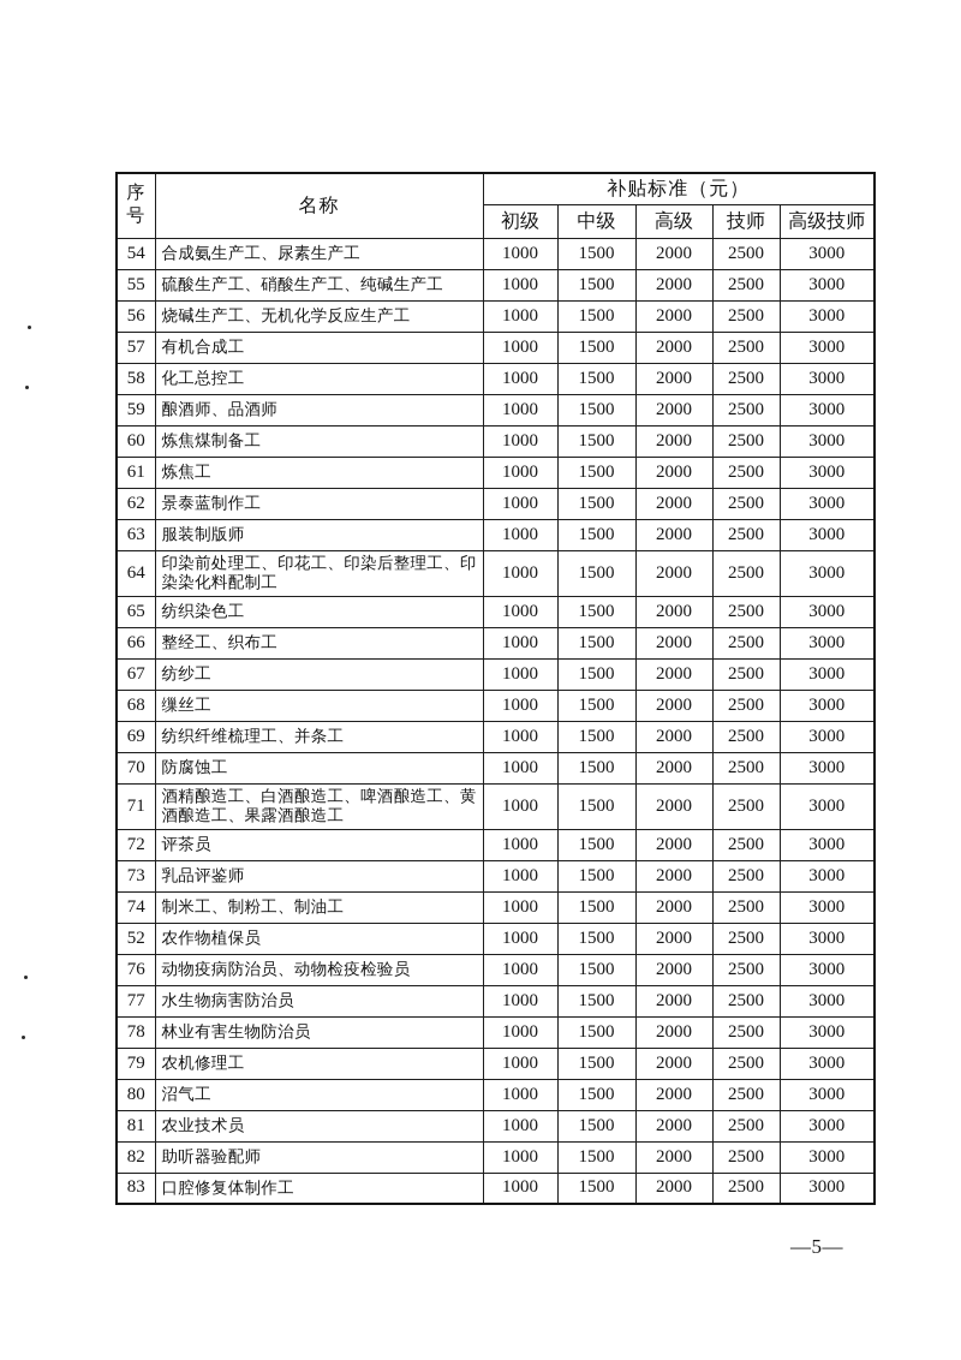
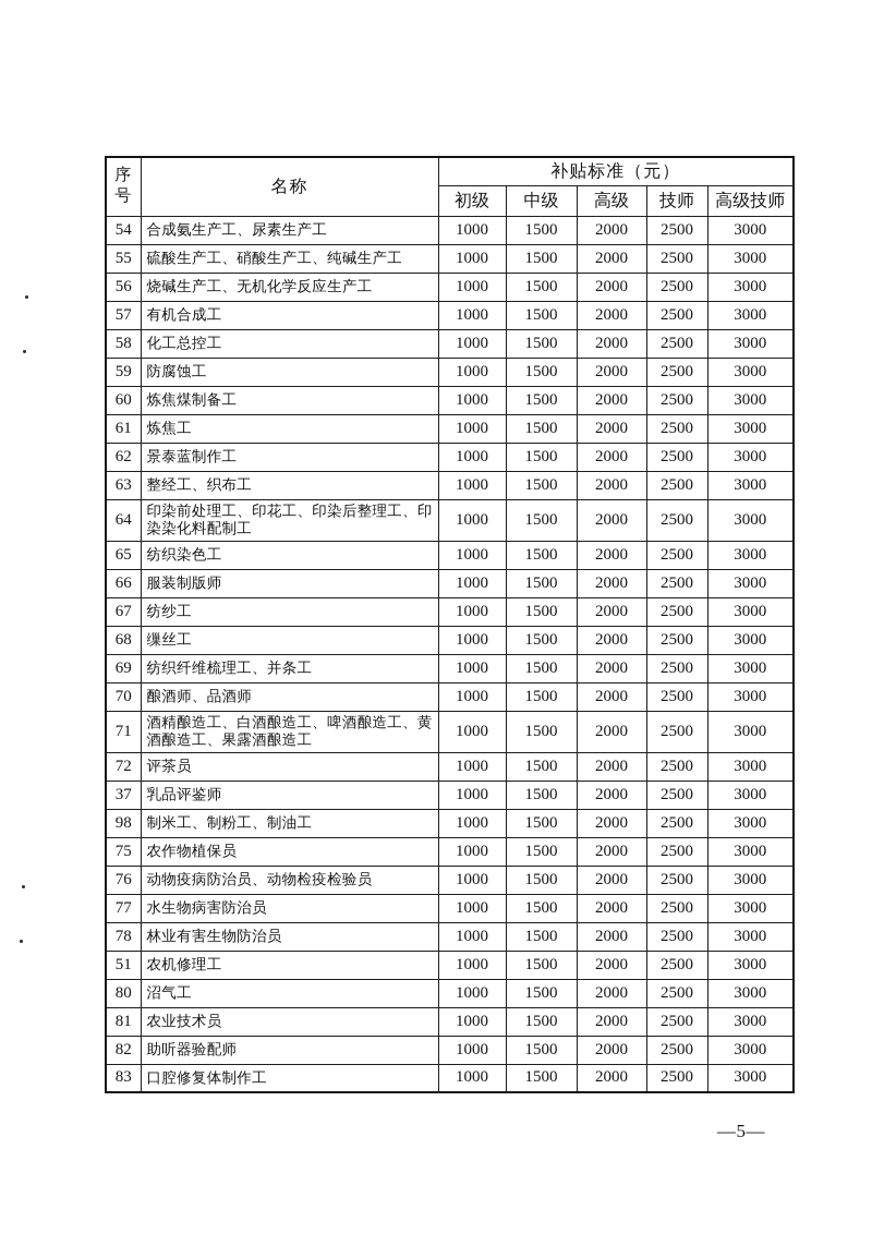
  序号	名称	补贴标准（元）
  初级	中级	高级	技师	高级技师
  54	合成氨生产工、尿素生产工	1000	1500	2000	2500	3000
  55	硫酸生产工、硝酸生产工、纯碱生产工	1000	1500	2000	2500	3000
  56	烧碱生产工、无机化学反应生产工	1000	1500	2000	2500	3000
  57	有机合成工	1000	1500	2000	2500	3000
  58	化工总控工	1000	1500	2000	2500	3000
- 59	酿酒师、品酒师	1000	1500	2000	2500	3000
+ 59	防腐蚀工	1000	1500	2000	2500	3000
  60	炼焦煤制备工	1000	1500	2000	2500	3000
  61	炼焦工	1000	1500	2000	2500	3000
  62	景泰蓝制作工	1000	1500	2000	2500	3000
- 63	服装制版师	1000	1500	2000	2500	3000
+ 63	整经工、织布工	1000	1500	2000	2500	3000
  64	印染前处理工、印花工、印染后整理工、印染染化料配制工	1000	1500	2000	2500	3000
  65	纺织染色工	1000	1500	2000	2500	3000
- 66	整经工、织布工	1000	1500	2000	2500	3000
+ 66	服装制版师	1000	1500	2000	2500	3000
  67	纺纱工	1000	1500	2000	2500	3000
  68	缫丝工	1000	1500	2000	2500	3000
  69	纺织纤维梳理工、并条工	1000	1500	2000	2500	3000
- 70	防腐蚀工	1000	1500	2000	2500	3000
+ 70	酿酒师、品酒师	1000	1500	2000	2500	3000
  71	酒精酿造工、白酒酿造工、啤酒酿造工、黄酒酿造工、果露酒酿造工	1000	1500	2000	2500	3000
  72	评茶员	1000	1500	2000	2500	3000
- 73	乳品评鉴师	1000	1500	2000	2500	3000
+ 37	乳品评鉴师	1000	1500	2000	2500	3000
- 74	制米工、制粉工、制油工	1000	1500	2000	2500	3000
+ 98	制米工、制粉工、制油工	1000	1500	2000	2500	3000
- 52	农作物植保员	1000	1500	2000	2500	3000
+ 75	农作物植保员	1000	1500	2000	2500	3000
  76	动物疫病防治员、动物检疫检验员	1000	1500	2000	2500	3000
  77	水生物病害防治员	1000	1500	2000	2500	3000
  78	林业有害生物防治员	1000	1500	2000	2500	3000
- 79	农机修理工	1000	1500	2000	2500	3000
+ 51	农机修理工	1000	1500	2000	2500	3000
  80	沼气工	1000	1500	2000	2500	3000
  81	农业技术员	1000	1500	2000	2500	3000
  82	助听器验配师	1000	1500	2000	2500	3000
  83	口腔修复体制作工	1000	1500	2000	2500	3000
  —5—
